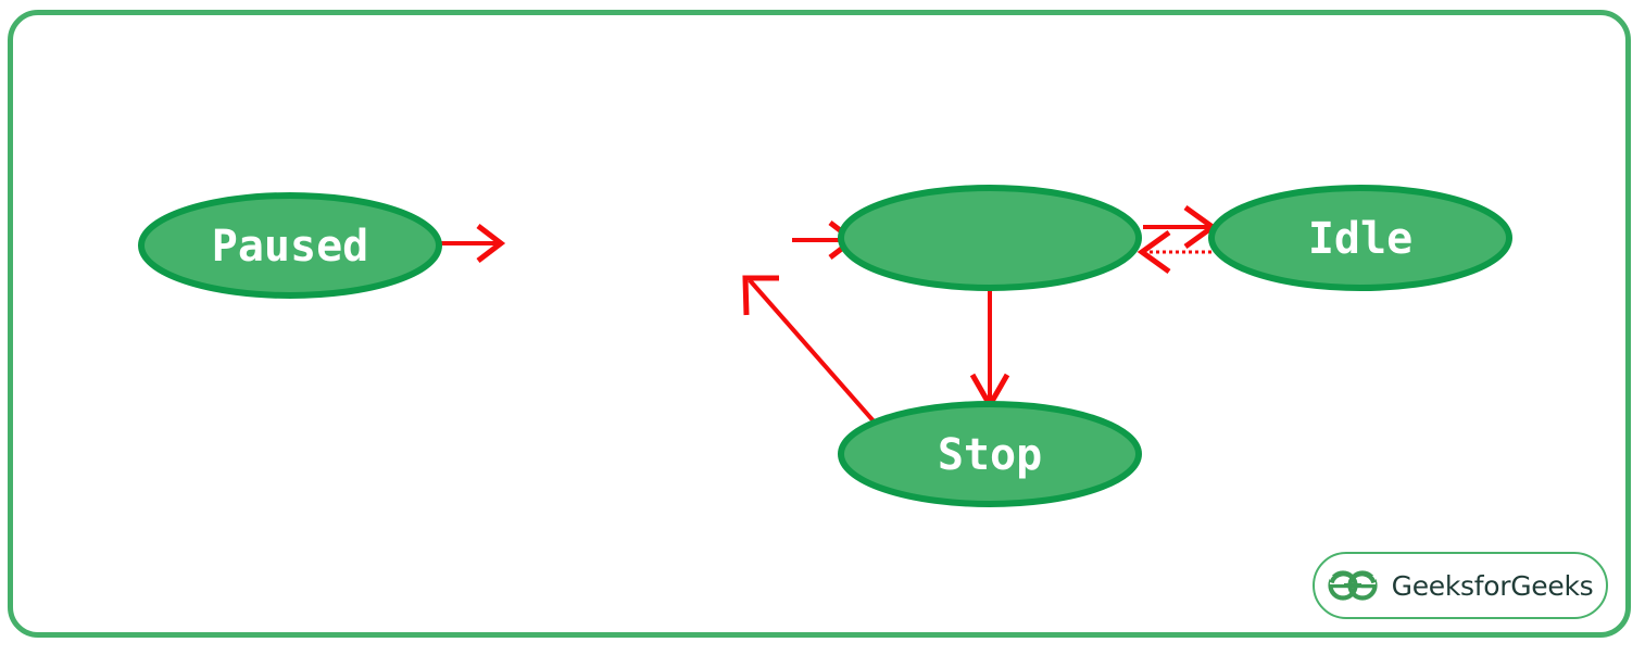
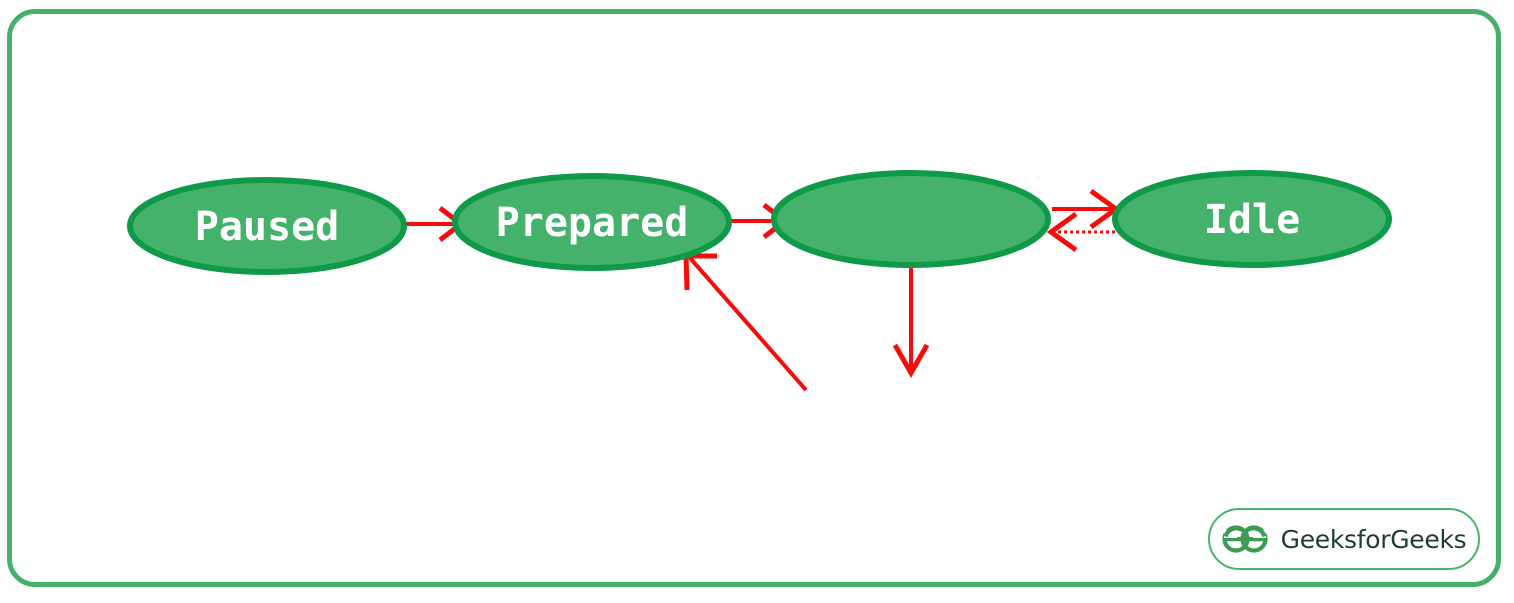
  Paused
+ Prepared
  Idle
- Stop
  GeeksforGeeks
